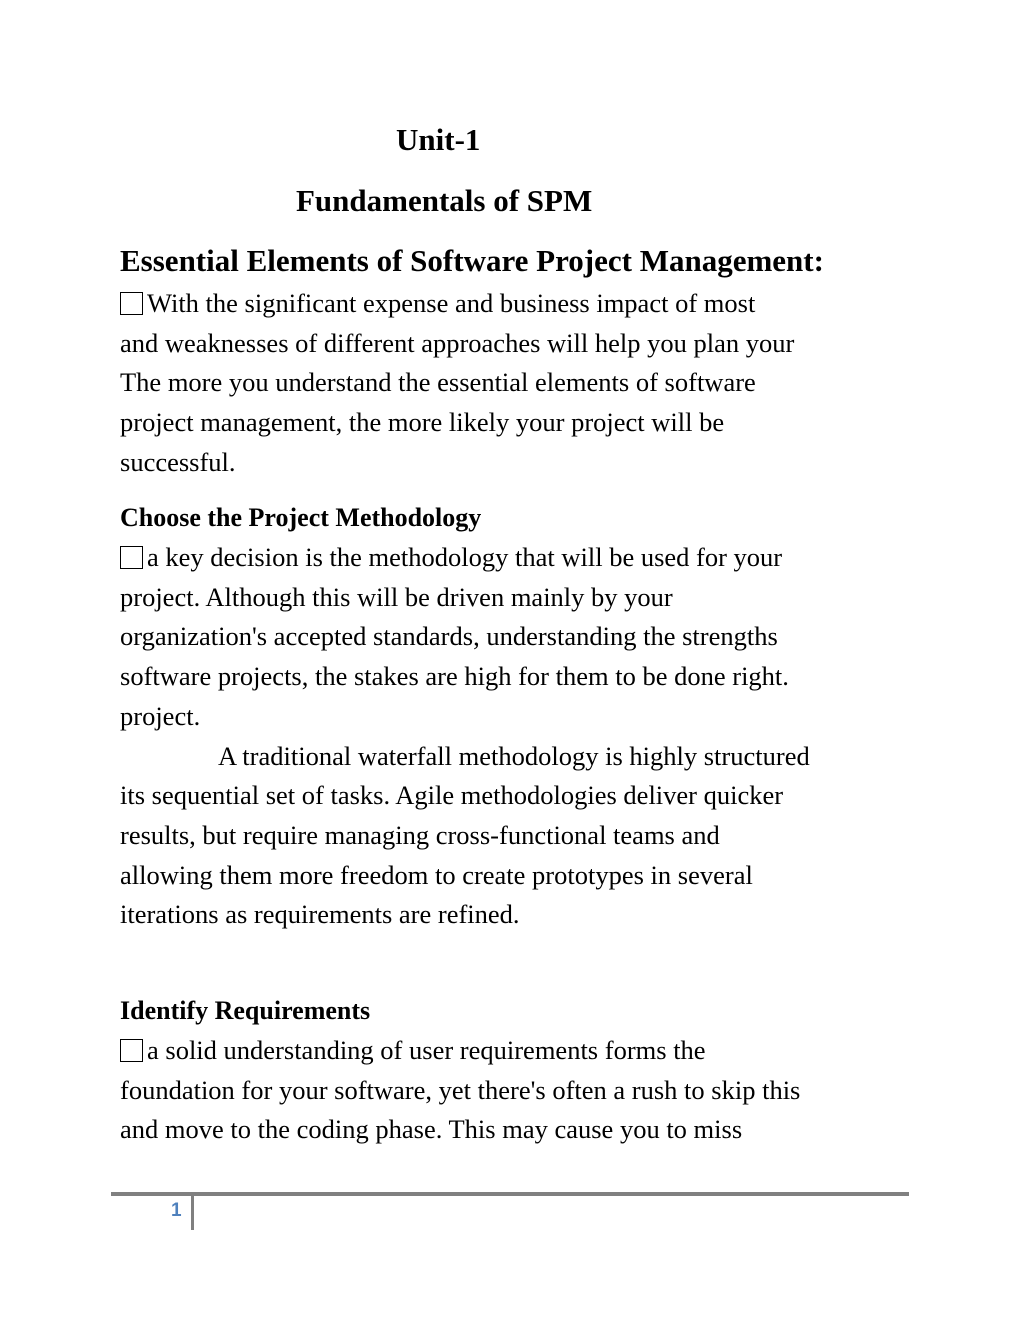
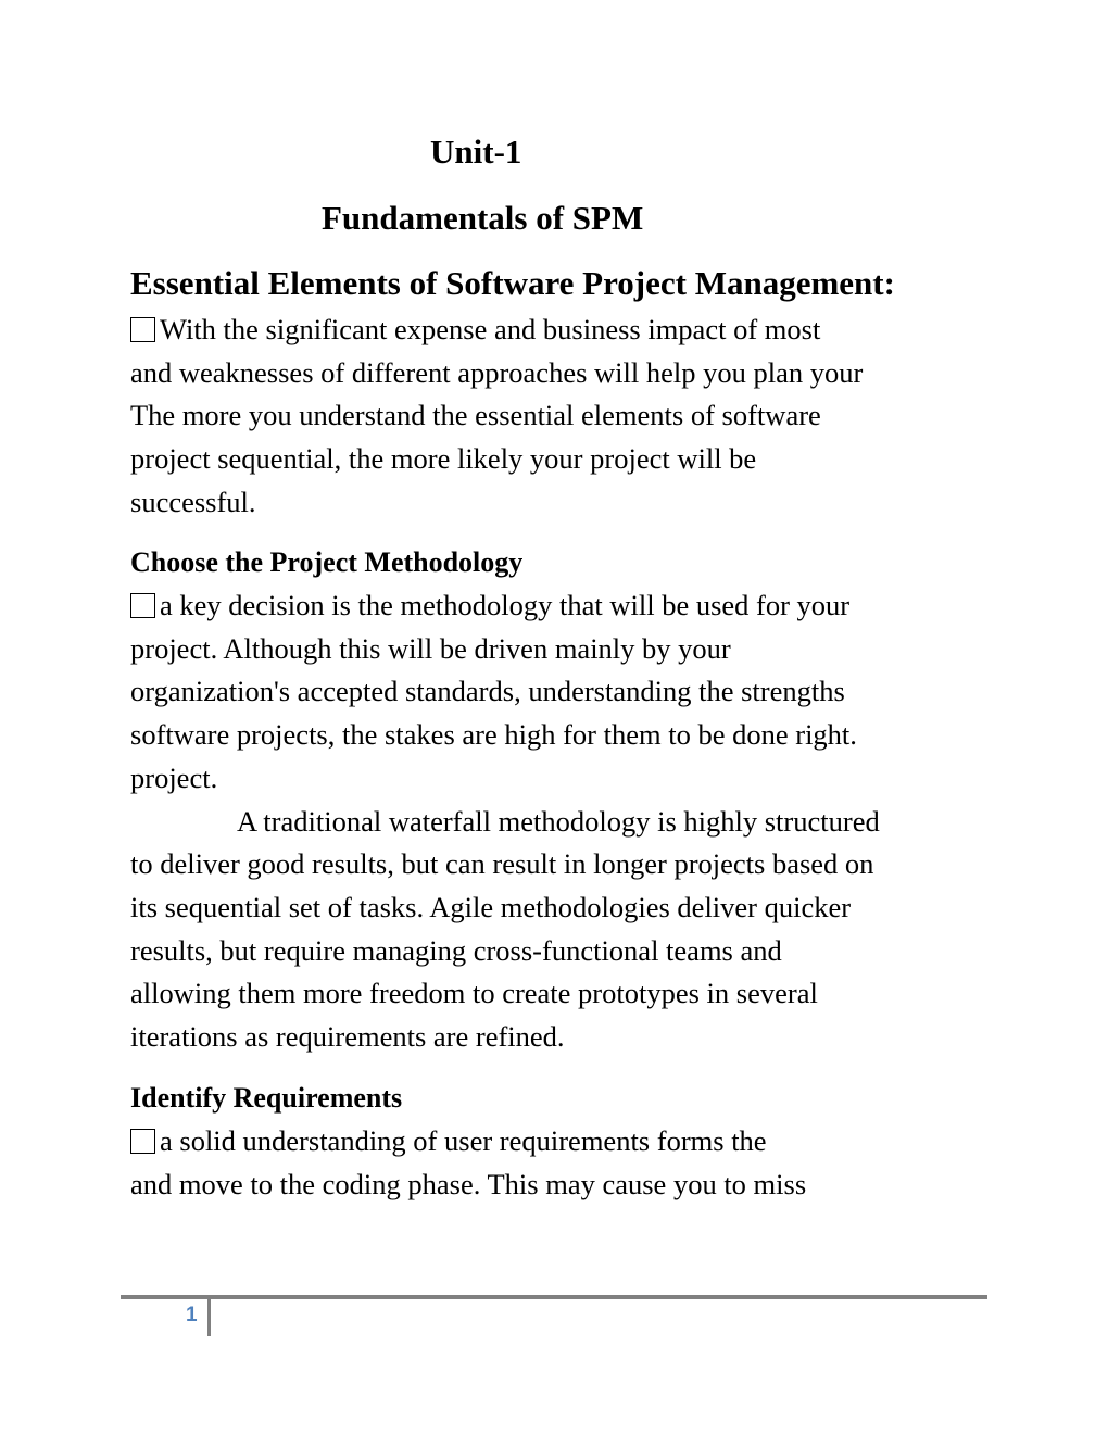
  Unit-1
  Fundamentals of SPM
  Essential Elements of Software Project Management:
  With the significant expense and business impact of most
  and weaknesses of different approaches will help you plan your
  The more you understand the essential elements of software
- project management, the more likely your project will be
+ project sequential, the more likely your project will be
  successful.
  Choose the Project Methodology
  a key decision is the methodology that will be used for your
  project. Although this will be driven mainly by your
  organization's accepted standards, understanding the strengths
  software projects, the stakes are high for them to be done right.
  project.
  A traditional waterfall methodology is highly structured
+ to deliver good results, but can result in longer projects based on
  its sequential set of tasks. Agile methodologies deliver quicker
  results, but require managing cross-functional teams and
  allowing them more freedom to create prototypes in several
  iterations as requirements are refined.
  Identify Requirements
  a solid understanding of user requirements forms the
- foundation for your software, yet there's often a rush to skip this
  and move to the coding phase. This may cause you to miss
  1
